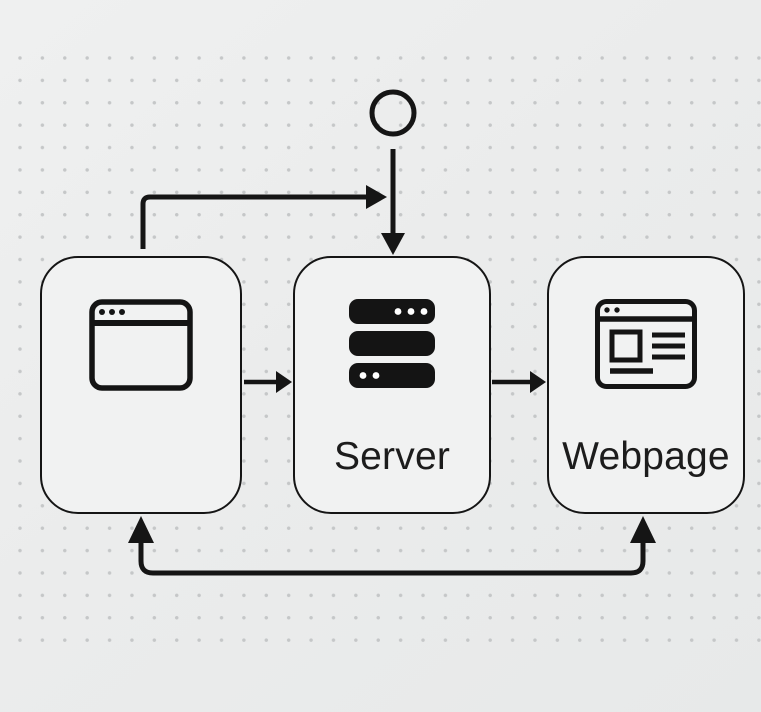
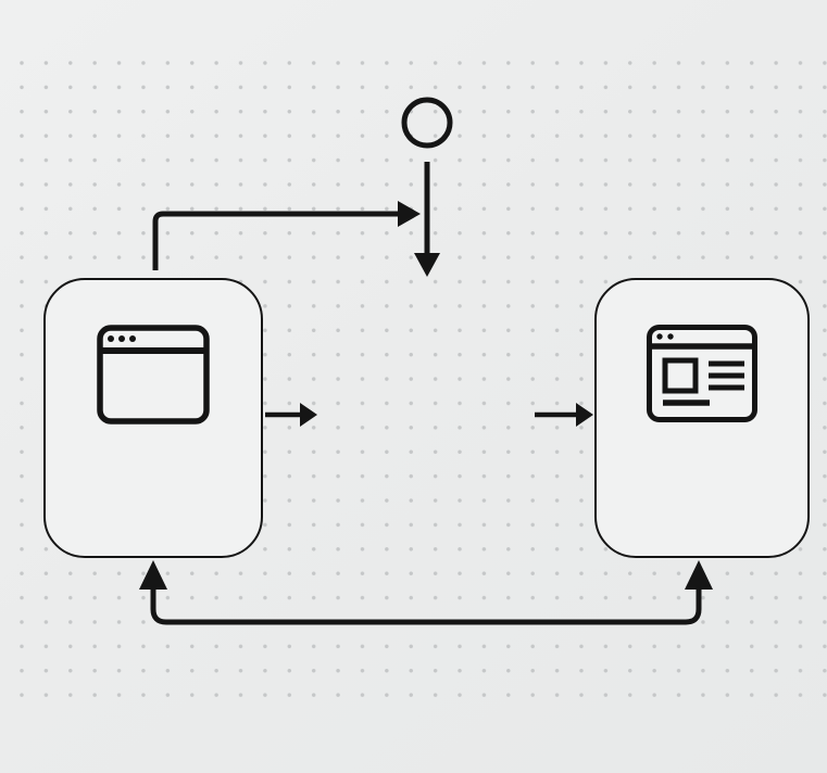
- Server
- Webpage
